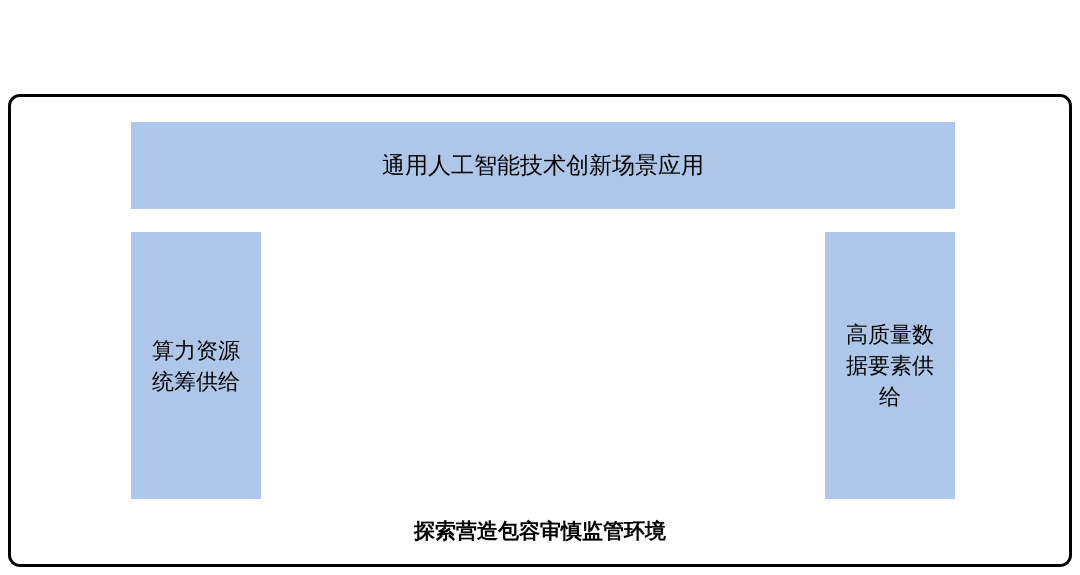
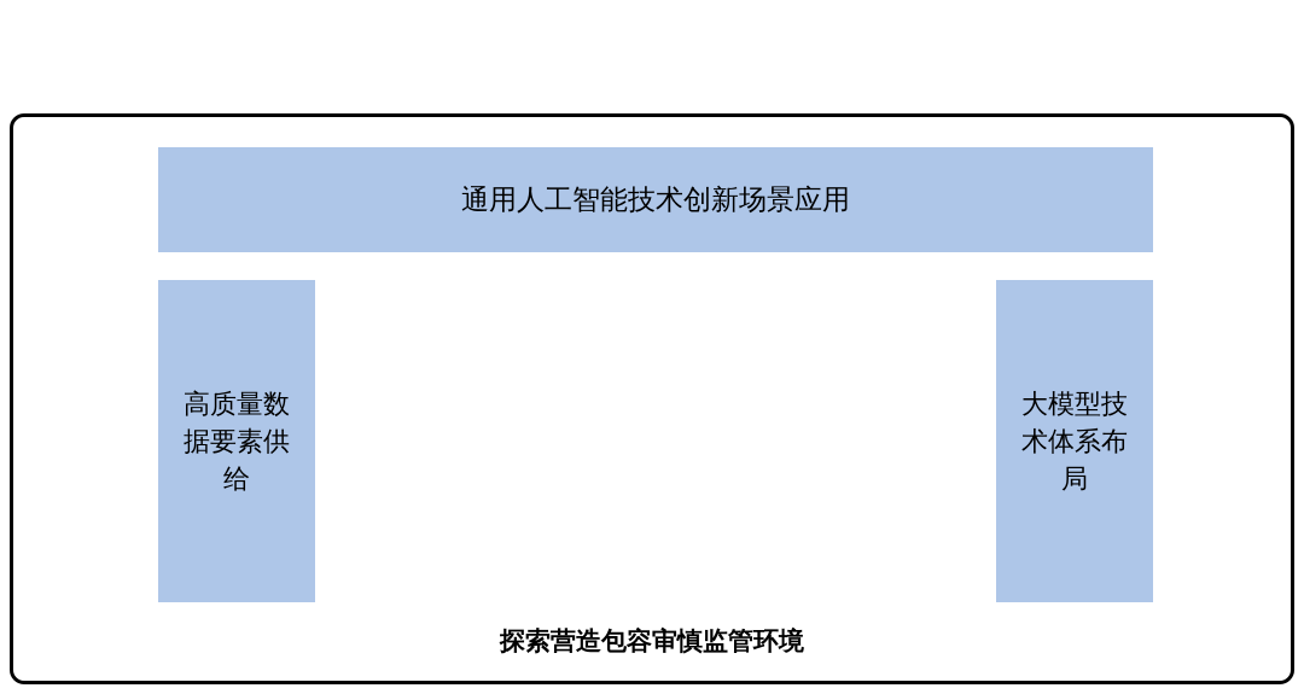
  通用人工智能技术创新场景应用
- 算力资源统筹供给
  高质量数据要素供给
+ 大模型技术体系布局
  探索营造包容审慎监管环境
